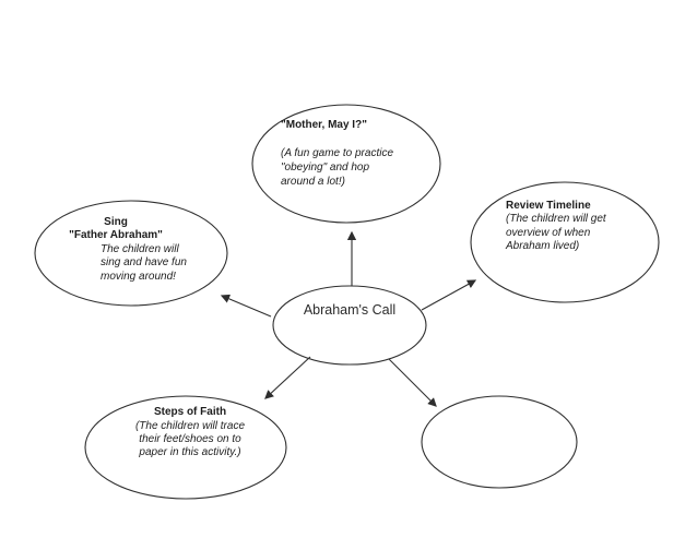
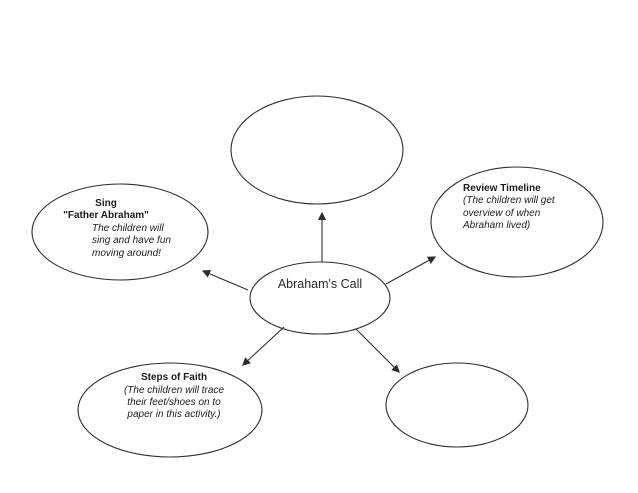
- "Mother, May I?"
- (A fun game to practice
- "obeying" and hop
- around a lot!)
  Sing
  "Father Abraham"
  The children will
  sing and have fun
  moving around!
  Review Timeline
  (The children will get
  overview of when
  Abraham lived)
  Abraham's Call
  Steps of Faith
  (The children will trace
  their feet/shoes on to
  paper in this activity.)
